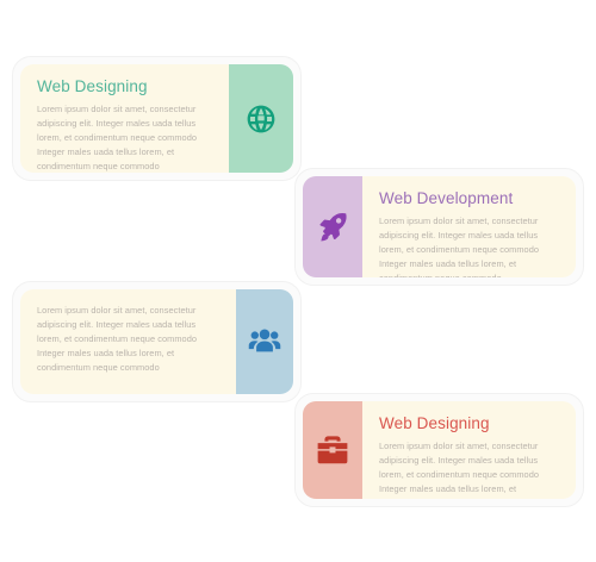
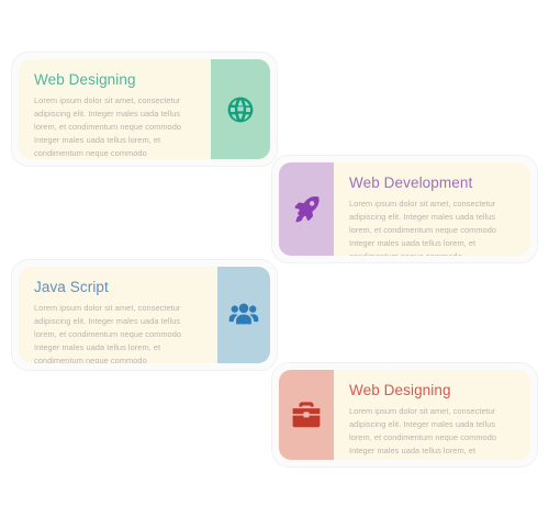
  Web Designing
  Lorem ipsum dolor sit amet, consectetur adipiscing elit. Integer males uada tellus lorem, et condimentum neque commodo Integer males uada tellus lorem, et condimentum neque commodo
  Web Development
  Lorem ipsum dolor sit amet, consectetur adipiscing elit. Integer males uada tellus lorem, et condimentum neque commodo Integer males uada tellus lorem, et
+ Java Script
  Lorem ipsum dolor sit amet, consectetur adipiscing elit. Integer males uada tellus lorem, et condimentum neque commodo Integer males uada tellus lorem, et condimentum neque commodo
  Web Designing
  Lorem ipsum dolor sit amet, consectetur adipiscing elit. Integer males uada tellus lorem, et condimentum neque commodo Integer males uada tellus lorem, et
